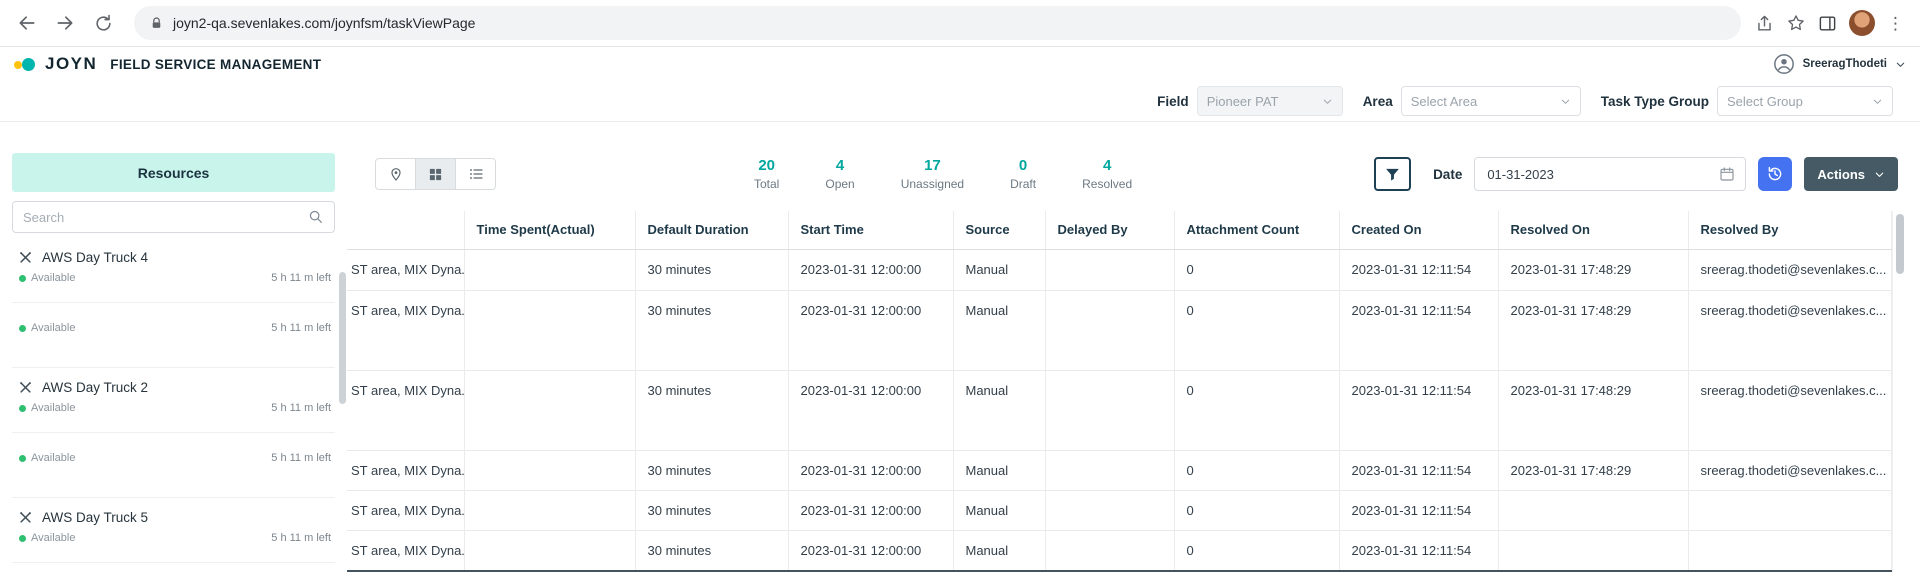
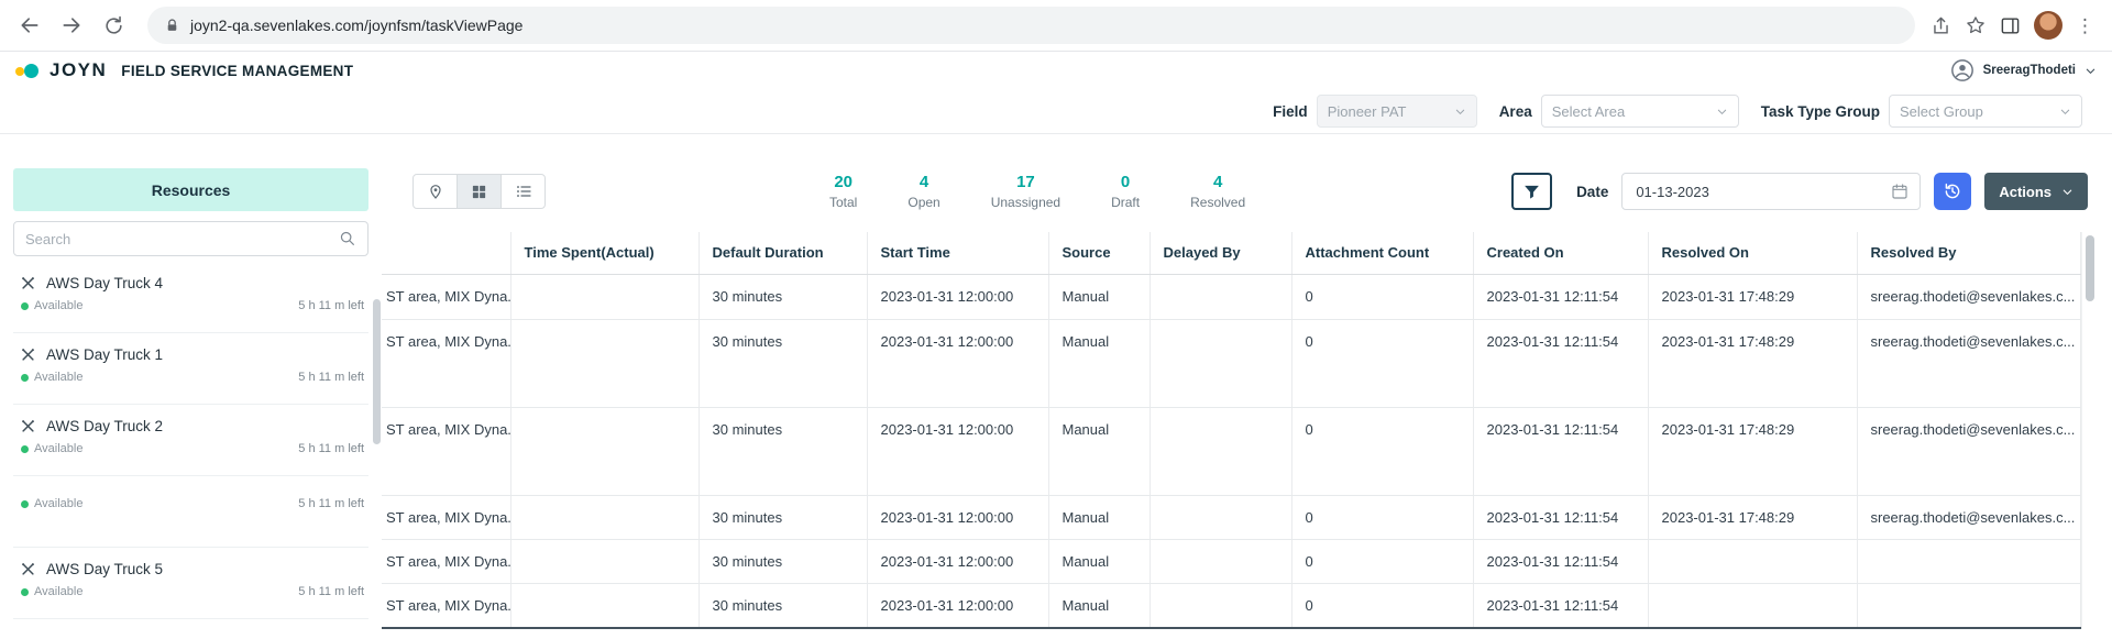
  joyn2-qa.sevenlakes.com/joynfsm/taskViewPage
  ⋮
  JOYN
  FIELD SERVICE MANAGEMENT
  SreeragThodeti
  Field
  Pioneer PAT
  Area
  Select Area
  Task Type Group
  Select Group
  Resources
  Search
  AWS Day Truck 4
  Available
  5 h 11 m left
+ AWS Day Truck 1
  Available
  5 h 11 m left
  AWS Day Truck 2
  Available
  5 h 11 m left
  Available
  5 h 11 m left
  AWS Day Truck 5
  Available
  5 h 11 m left
  20
  Total
  4
  Open
  17
  Unassigned
  0
  Draft
  4
  Resolved
  Date
- 01-31-2023
+ 01-13-2023
  Actions
  	Time Spent(Actual)	Default Duration	Start Time	Source	Delayed By	Attachment Count	Created On	Resolved On	Resolved By
  ST area, MIX Dyna.		30 minutes	2023-01-31 12:00:00	Manual		0	2023-01-31 12:11:54	2023-01-31 17:48:29	sreerag.thodeti@sevenlakes.c...
  ST area, MIX Dyna.		30 minutes	2023-01-31 12:00:00	Manual		0	2023-01-31 12:11:54	2023-01-31 17:48:29	sreerag.thodeti@sevenlakes.c...
  ST area, MIX Dyna.		30 minutes	2023-01-31 12:00:00	Manual		0	2023-01-31 12:11:54	2023-01-31 17:48:29	sreerag.thodeti@sevenlakes.c...
  ST area, MIX Dyna.		30 minutes	2023-01-31 12:00:00	Manual		0	2023-01-31 12:11:54	2023-01-31 17:48:29	sreerag.thodeti@sevenlakes.c...
  ST area, MIX Dyna.		30 minutes	2023-01-31 12:00:00	Manual		0	2023-01-31 12:11:54
  ST area, MIX Dyna.		30 minutes	2023-01-31 12:00:00	Manual		0	2023-01-31 12:11:54
